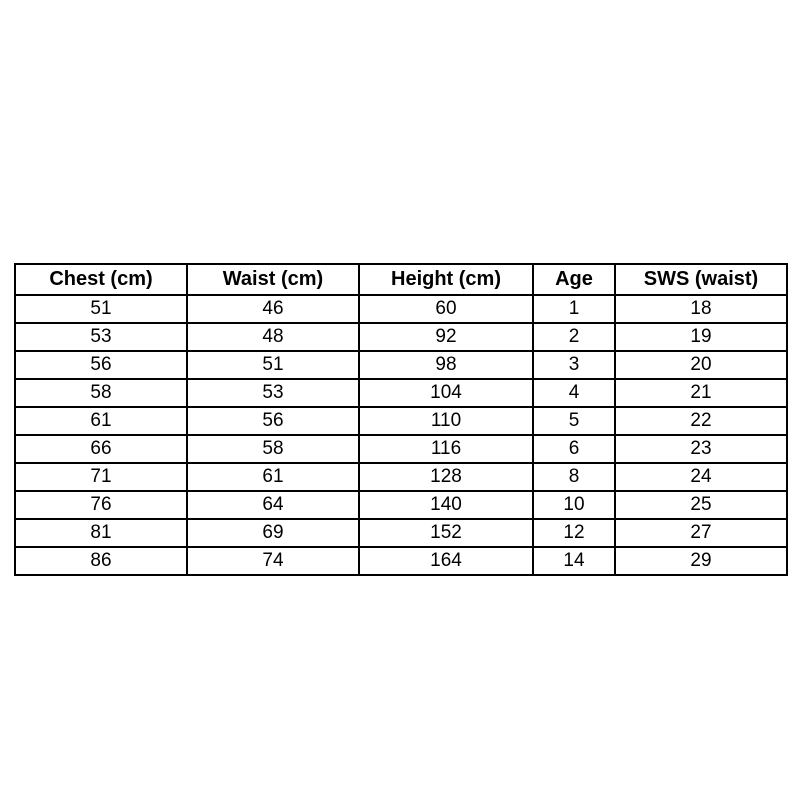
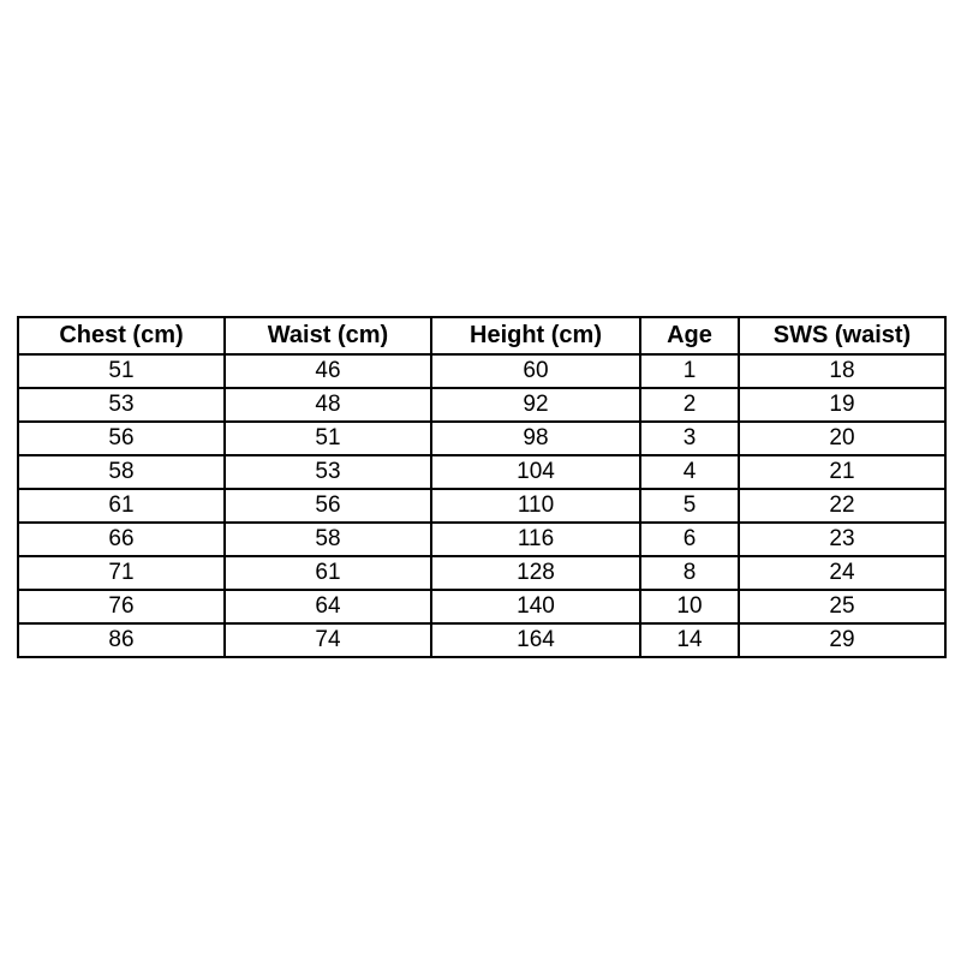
  Chest (cm)	Waist (cm)	Height (cm)	Age	SWS (waist)
  51	46	60	1	18
  53	48	92	2	19
  56	51	98	3	20
  58	53	104	4	21
  61	56	110	5	22
  66	58	116	6	23
  71	61	128	8	24
  76	64	140	10	25
- 81	69	152	12	27
  86	74	164	14	29
